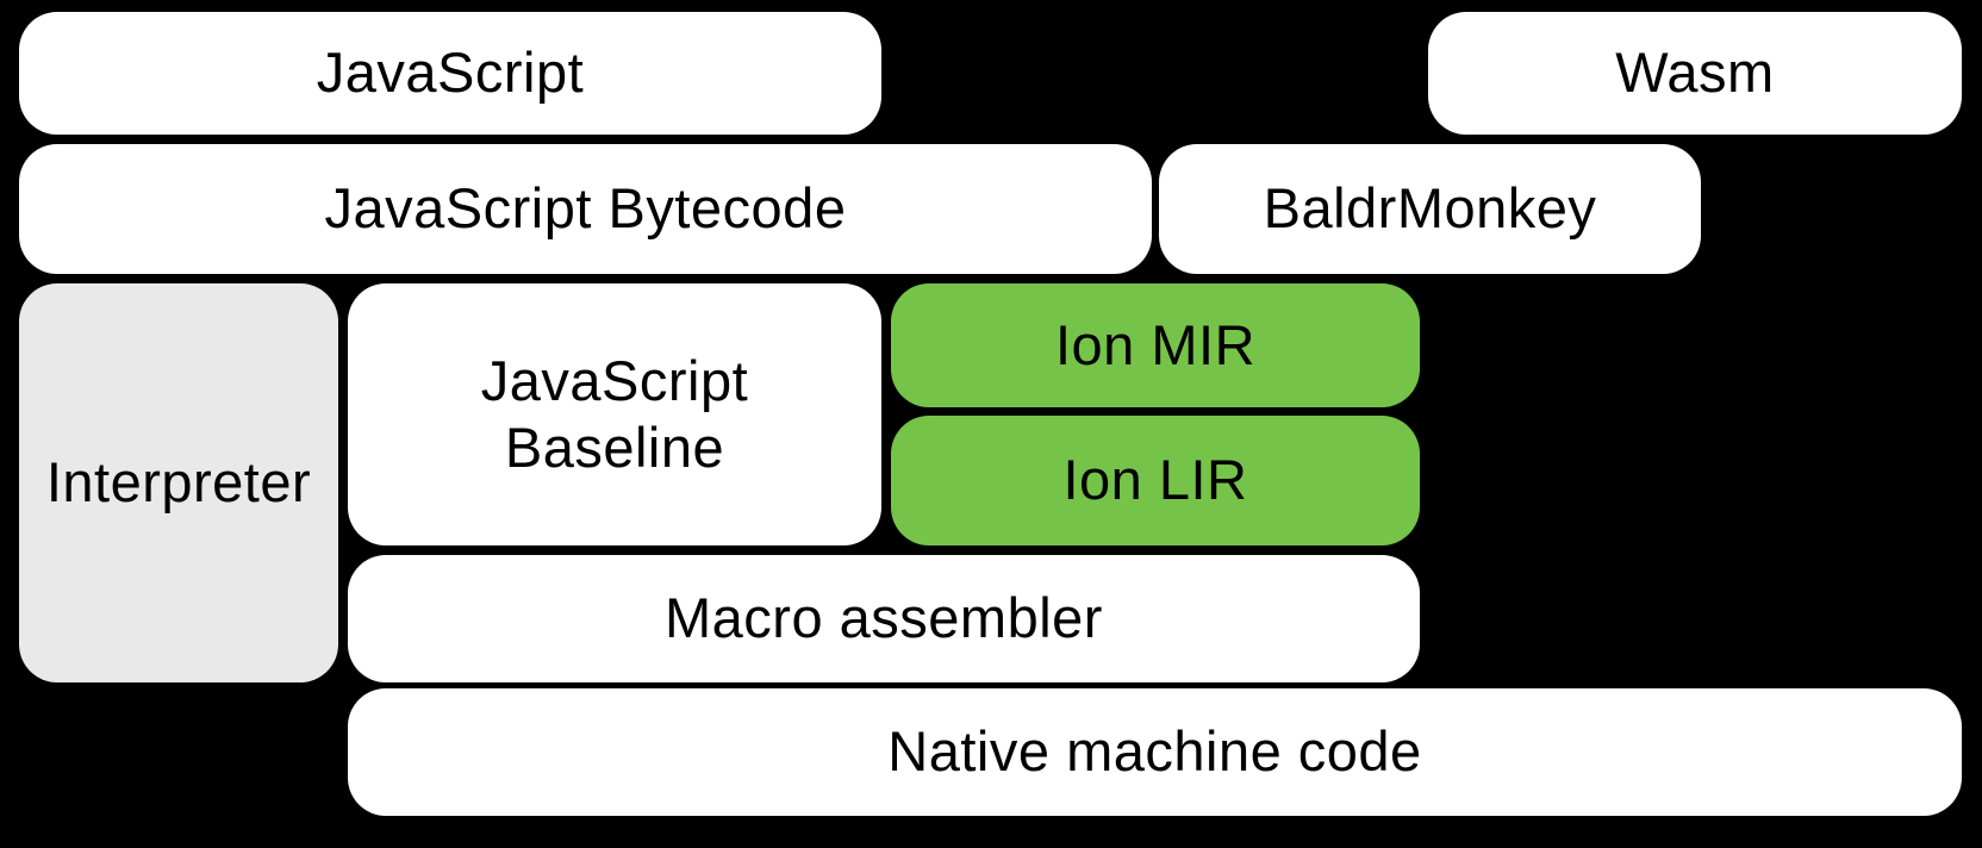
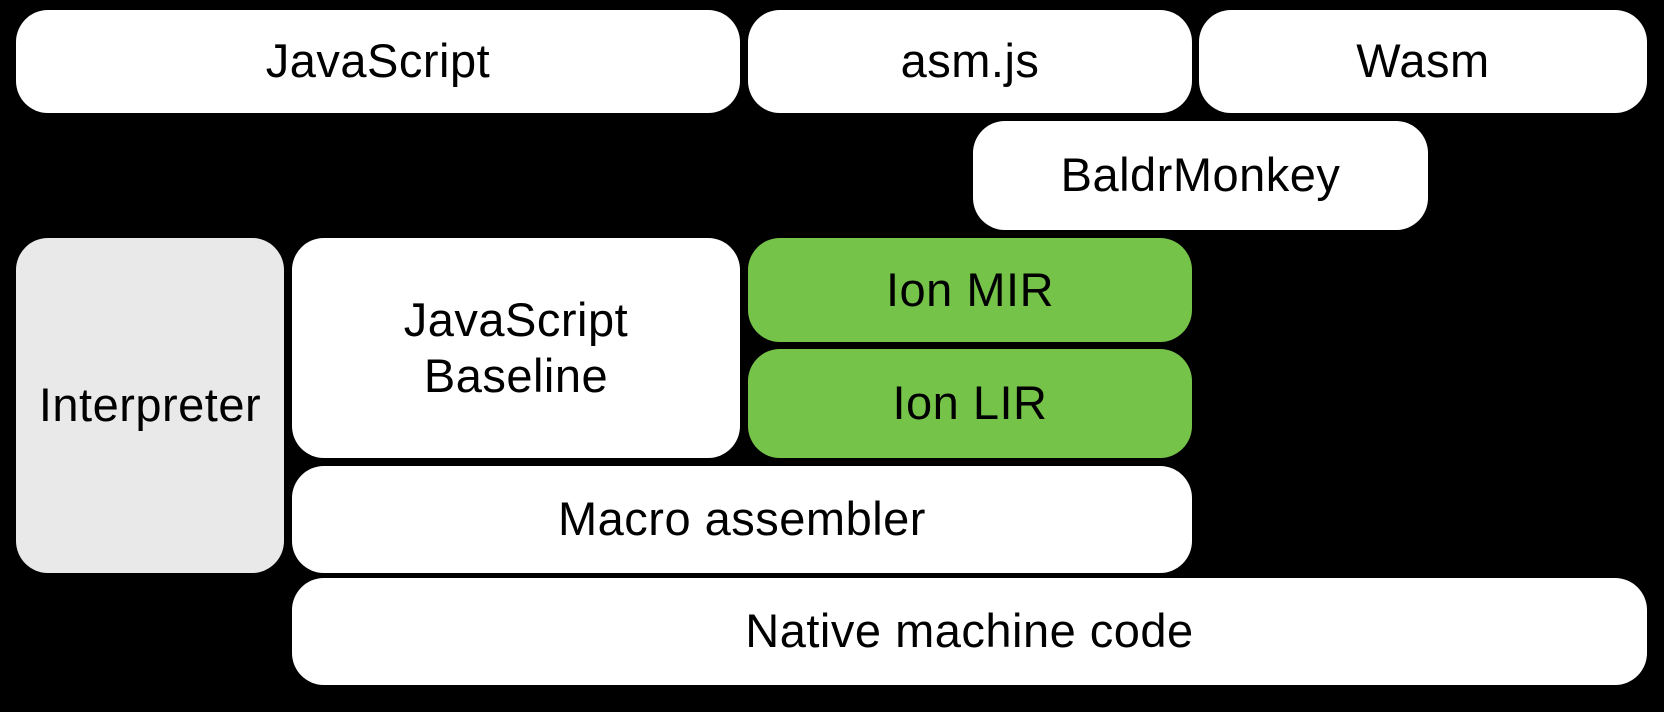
  JavaScript
+ asm.js
  Wasm
- JavaScript Bytecode
  BaldrMonkey
  Interpreter
  JavaScript
  Baseline
  Ion MIR
  Ion LIR
  Macro assembler
  Native machine code
